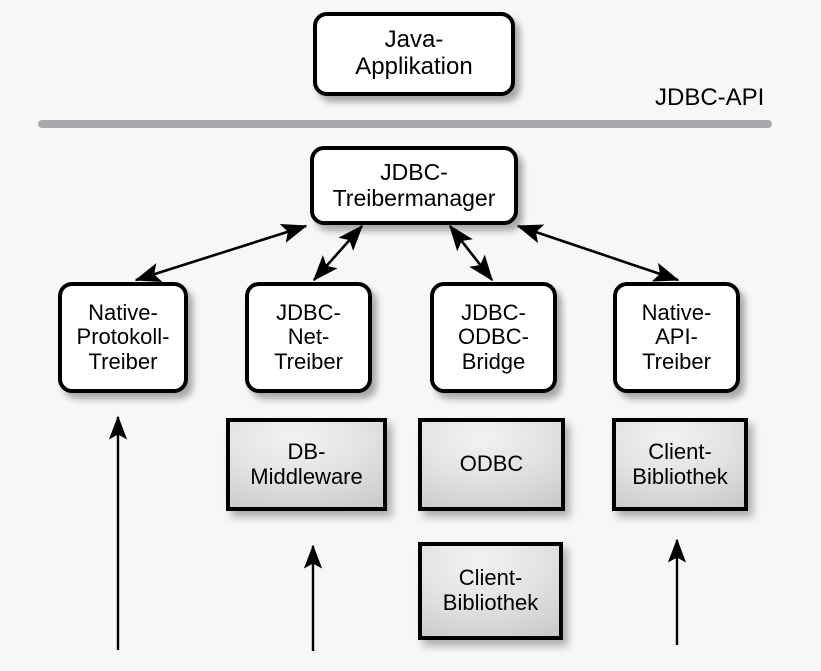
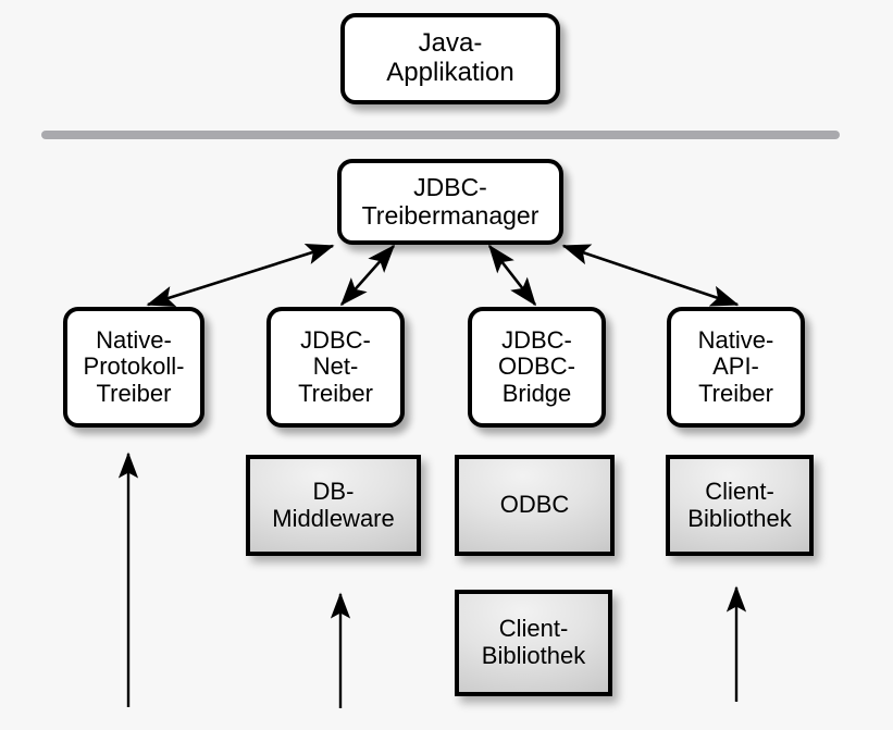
  Java-
  Applikation
- JDBC-API
  JDBC-
  Treibermanager
  Native-
  Protokoll-
  Treiber
  JDBC-
  Net-
  Treiber
  JDBC-
  ODBC-
  Bridge
  Native-
  API-
  Treiber
  DB-
  Middleware
  ODBC
  Client-
  Bibliothek
  Client-
  Bibliothek
